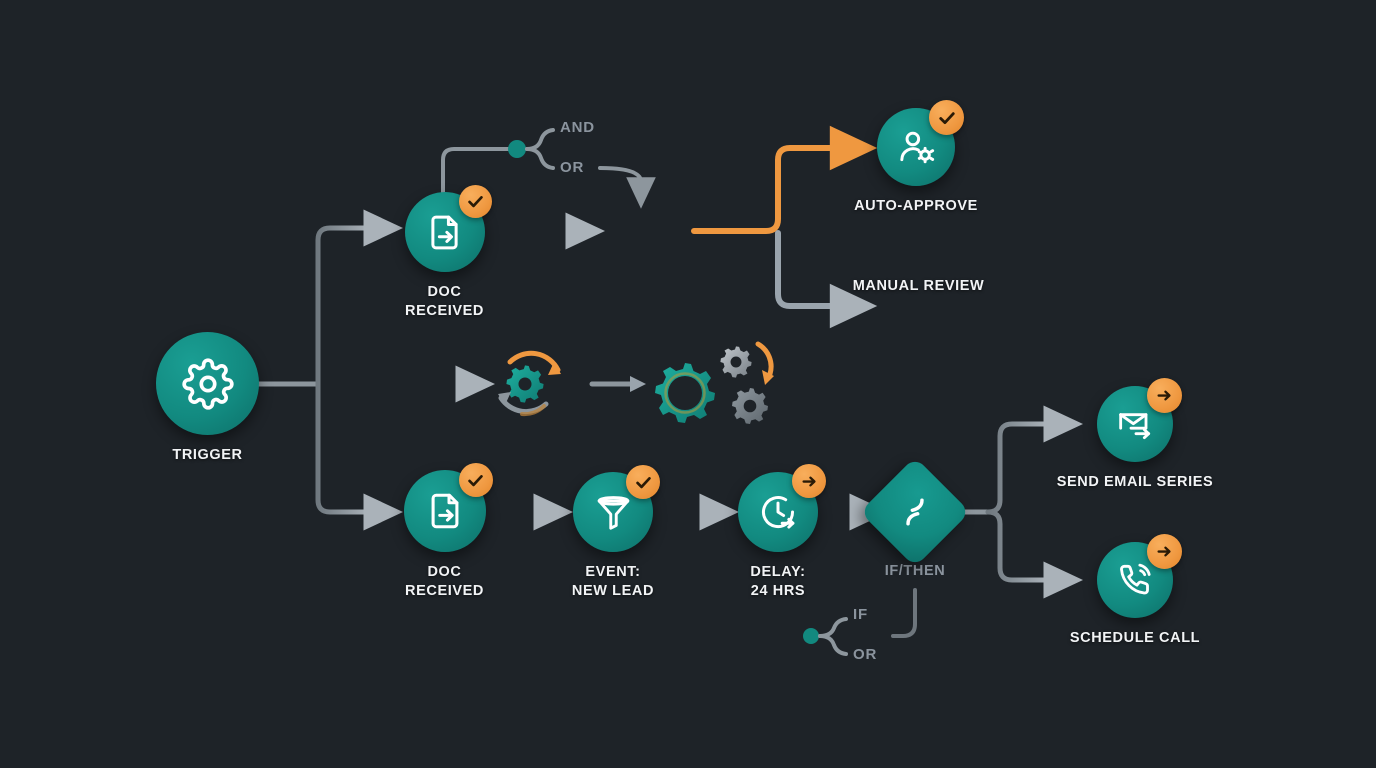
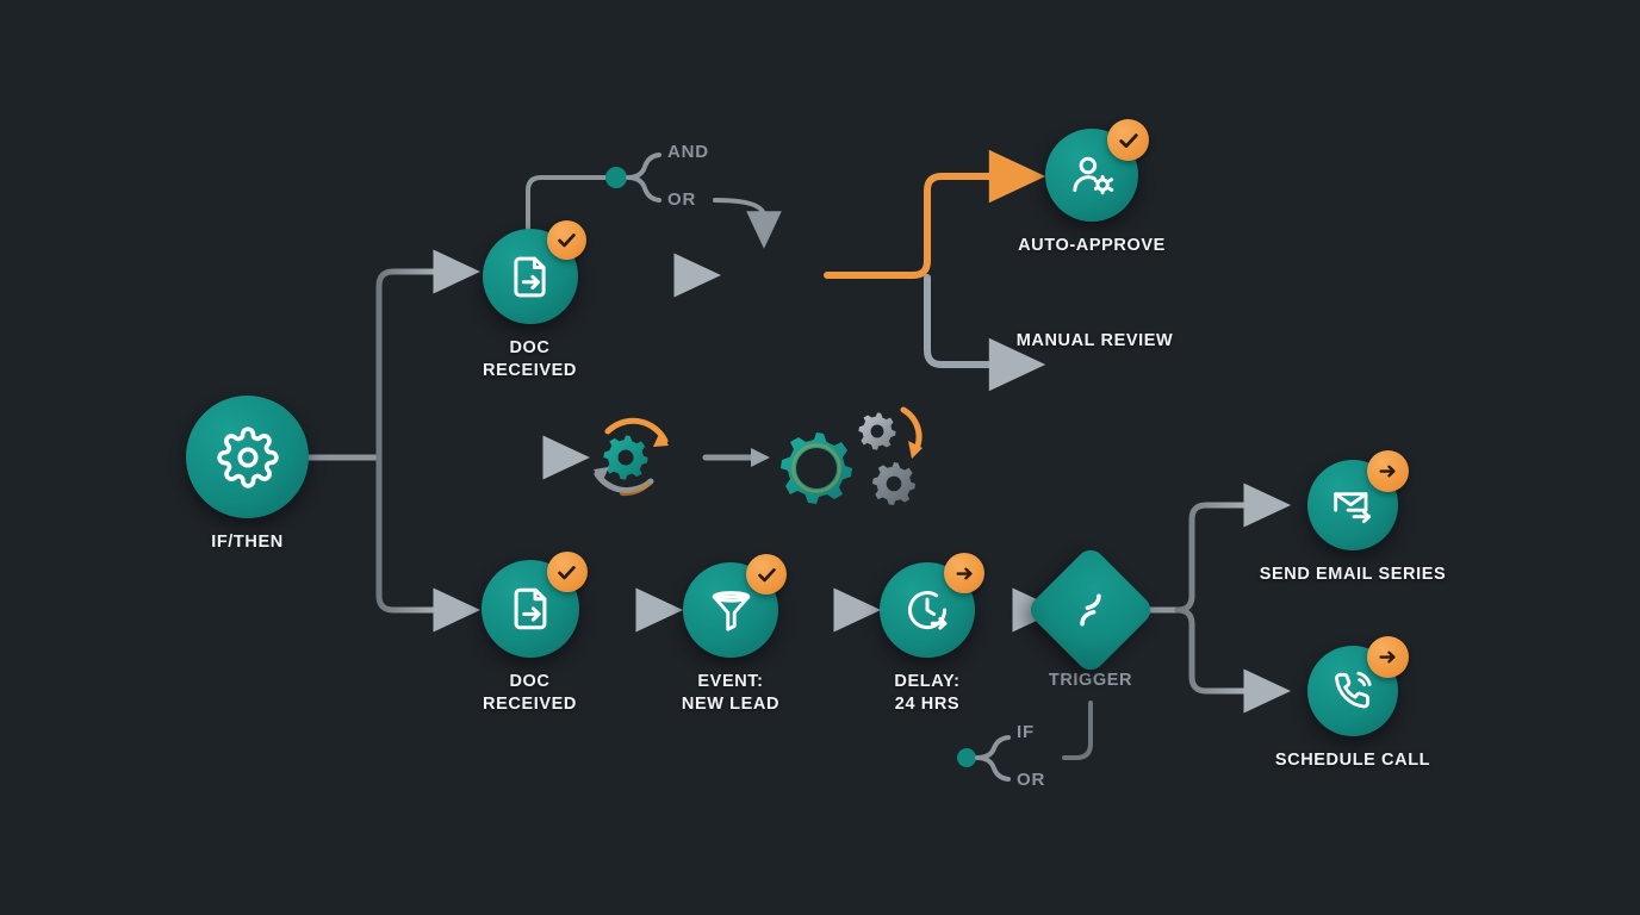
  AND
  OR
  IF
  OR
- TRIGGER
+ IF/THEN
  DOC
  RECEIVED
  AUTO-APPROVE
  MANUAL REVIEW
  DOC
  RECEIVED
  EVENT:
  NEW LEAD
  DELAY:
  24 HRS
- IF/THEN
+ TRIGGER
  SEND EMAIL SERIES
  SCHEDULE CALL
